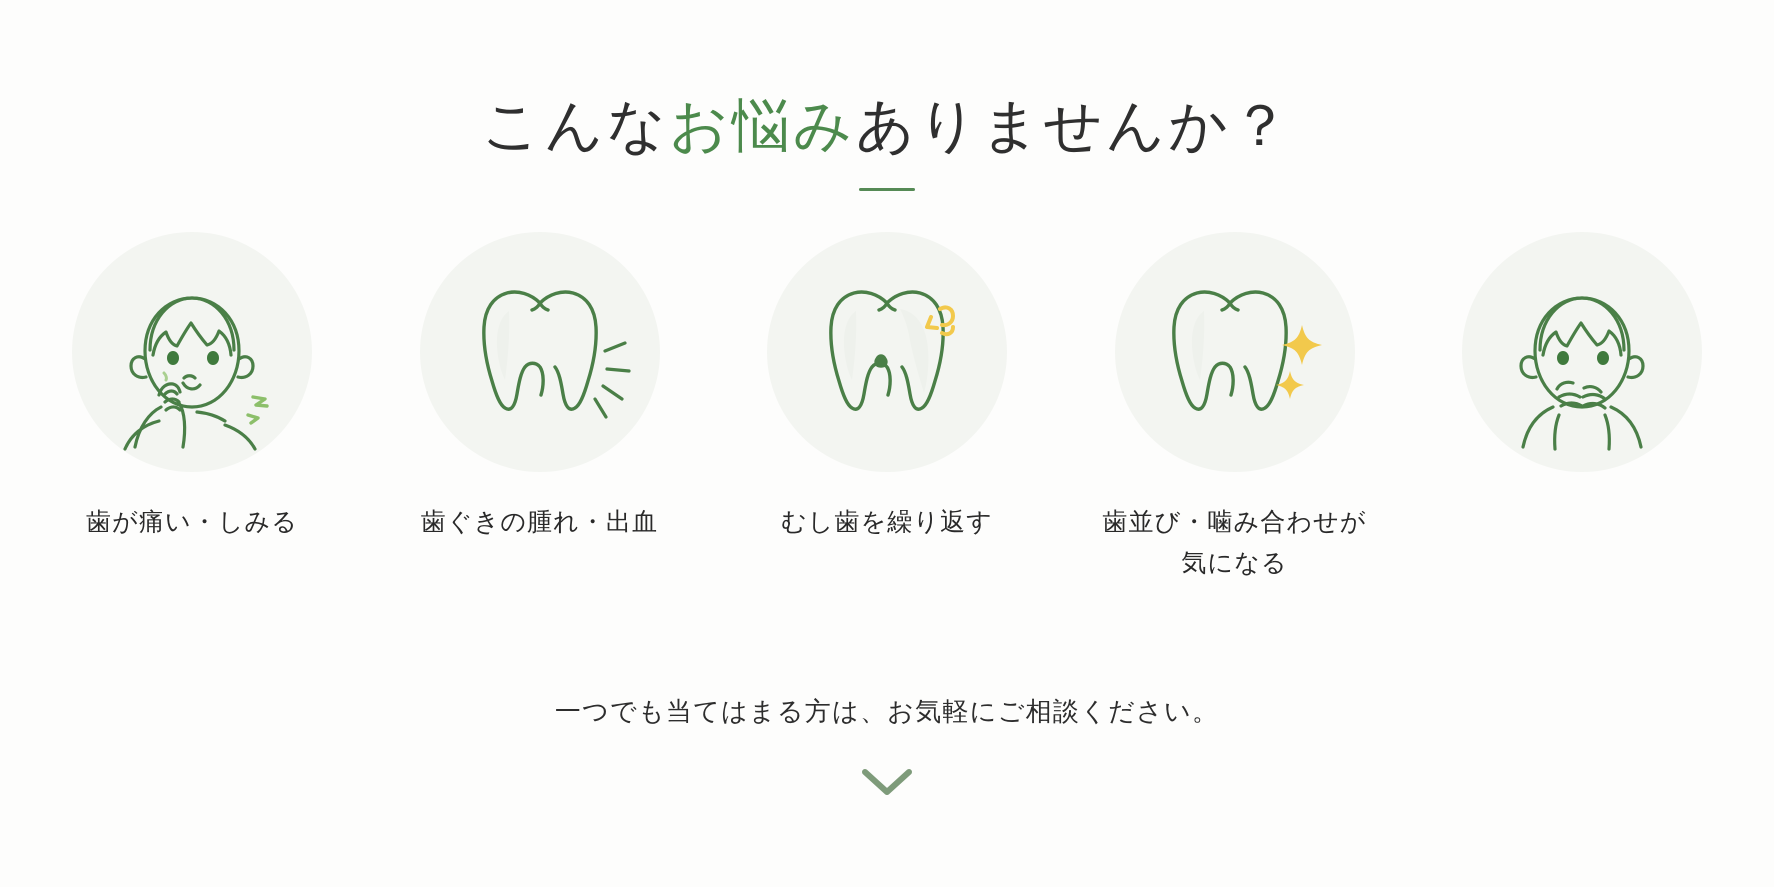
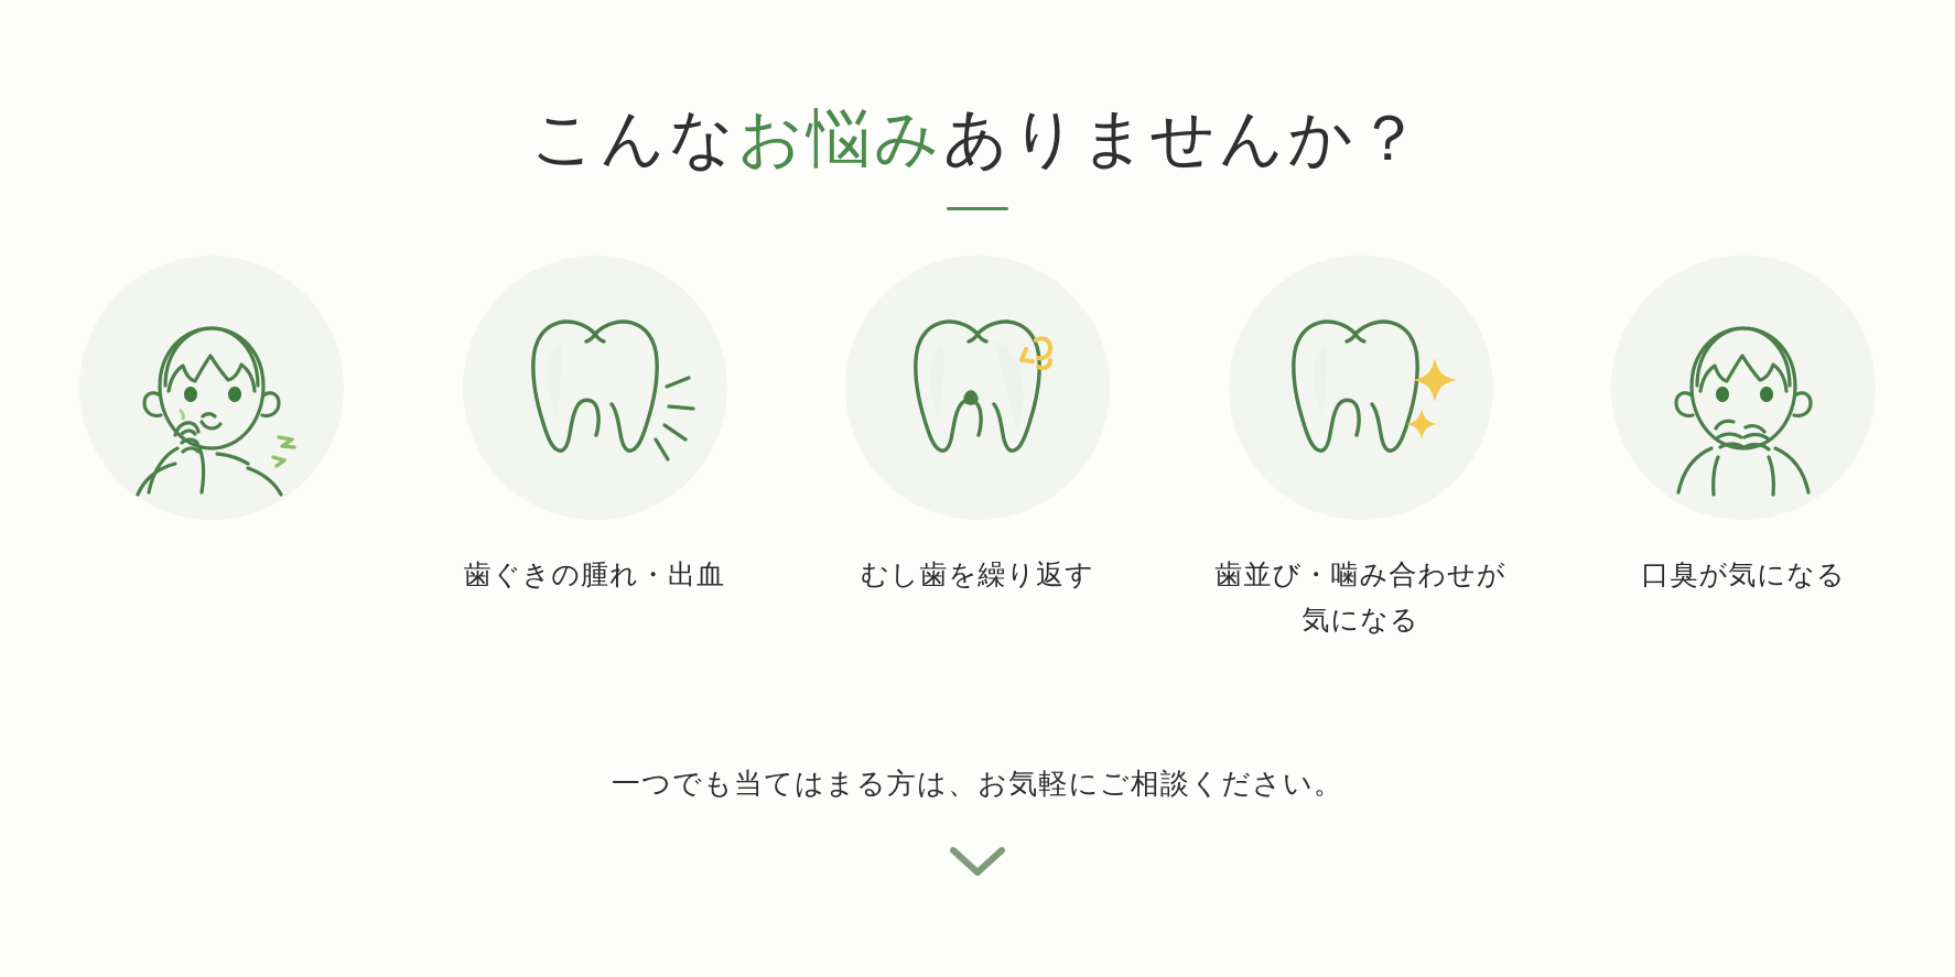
  こんなお悩みありませんか？
- 歯が痛い・しみる
  歯ぐきの腫れ・出血
  むし歯を繰り返す
  歯並び・噛み合わせが
  気になる
+ 口臭が気になる
  一つでも当てはまる方は、お気軽にご相談ください。
